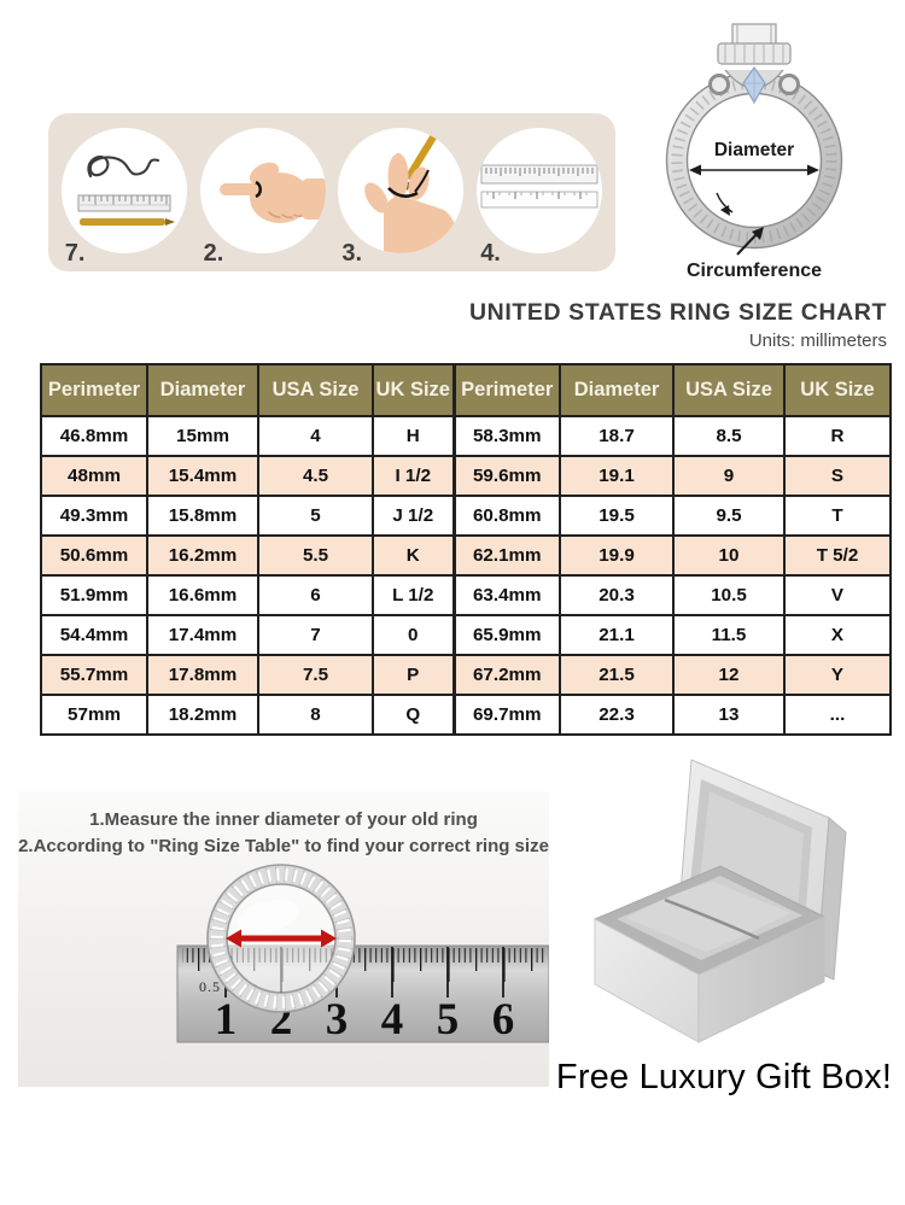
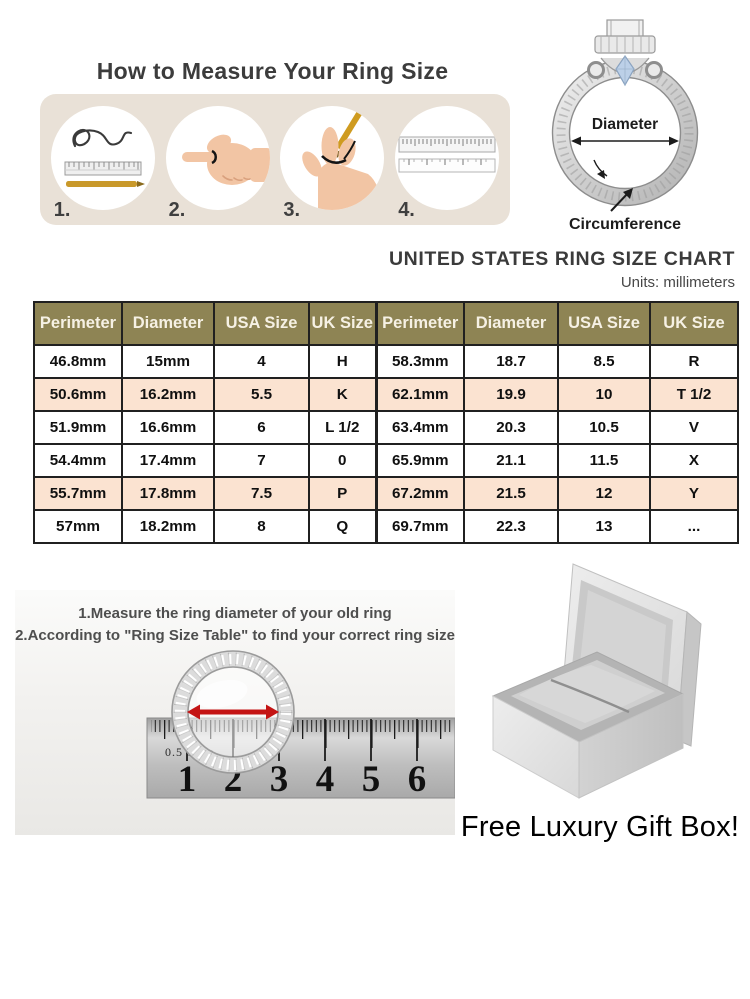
+ How to Measure Your Ring Size
- 7.
+ 1.
  2.
  3.
  4.
  Diameter
  Circumference
  UNITED STATES RING SIZE CHART
  Units: millimeters
  Perimeter	Diameter	USA Size	UK Size	Perimeter	Diameter	USA Size	UK Size
  46.8mm	15mm	4	H	58.3mm	18.7	8.5	R
- 48mm	15.4mm	4.5	I 1/2	59.6mm	19.1	9	S
- 49.3mm	15.8mm	5	J 1/2	60.8mm	19.5	9.5	T
- 50.6mm	16.2mm	5.5	K	62.1mm	19.9	10	T 5/2
+ 50.6mm	16.2mm	5.5	K	62.1mm	19.9	10	T 1/2
  51.9mm	16.6mm	6	L 1/2	63.4mm	20.3	10.5	V
  54.4mm	17.4mm	7	0	65.9mm	21.1	11.5	X
  55.7mm	17.8mm	7.5	P	67.2mm	21.5	12	Y
  57mm	18.2mm	8	Q	69.7mm	22.3	13	...
- 1.Measure the inner diameter of your old ring
+ 1.Measure the ring diameter of your old ring
  2.According to "Ring Size Table" to find your correct ring size
  1
  2
  3
  4
  5
  6
  Free Luxury Gift Box!
